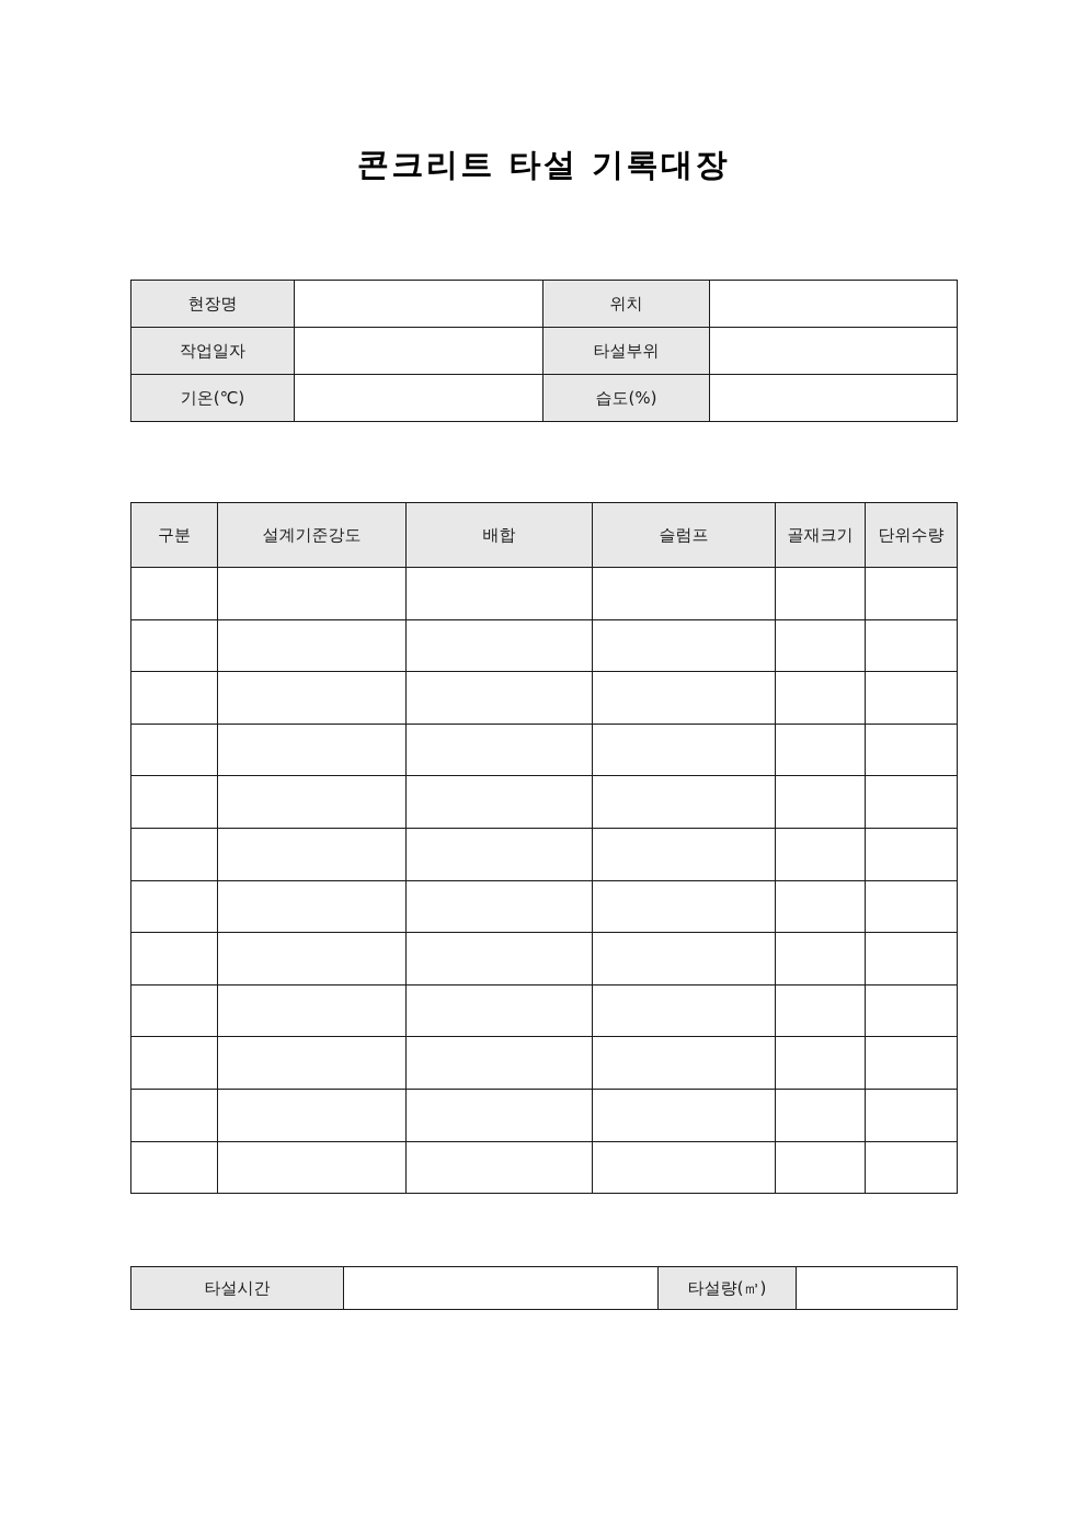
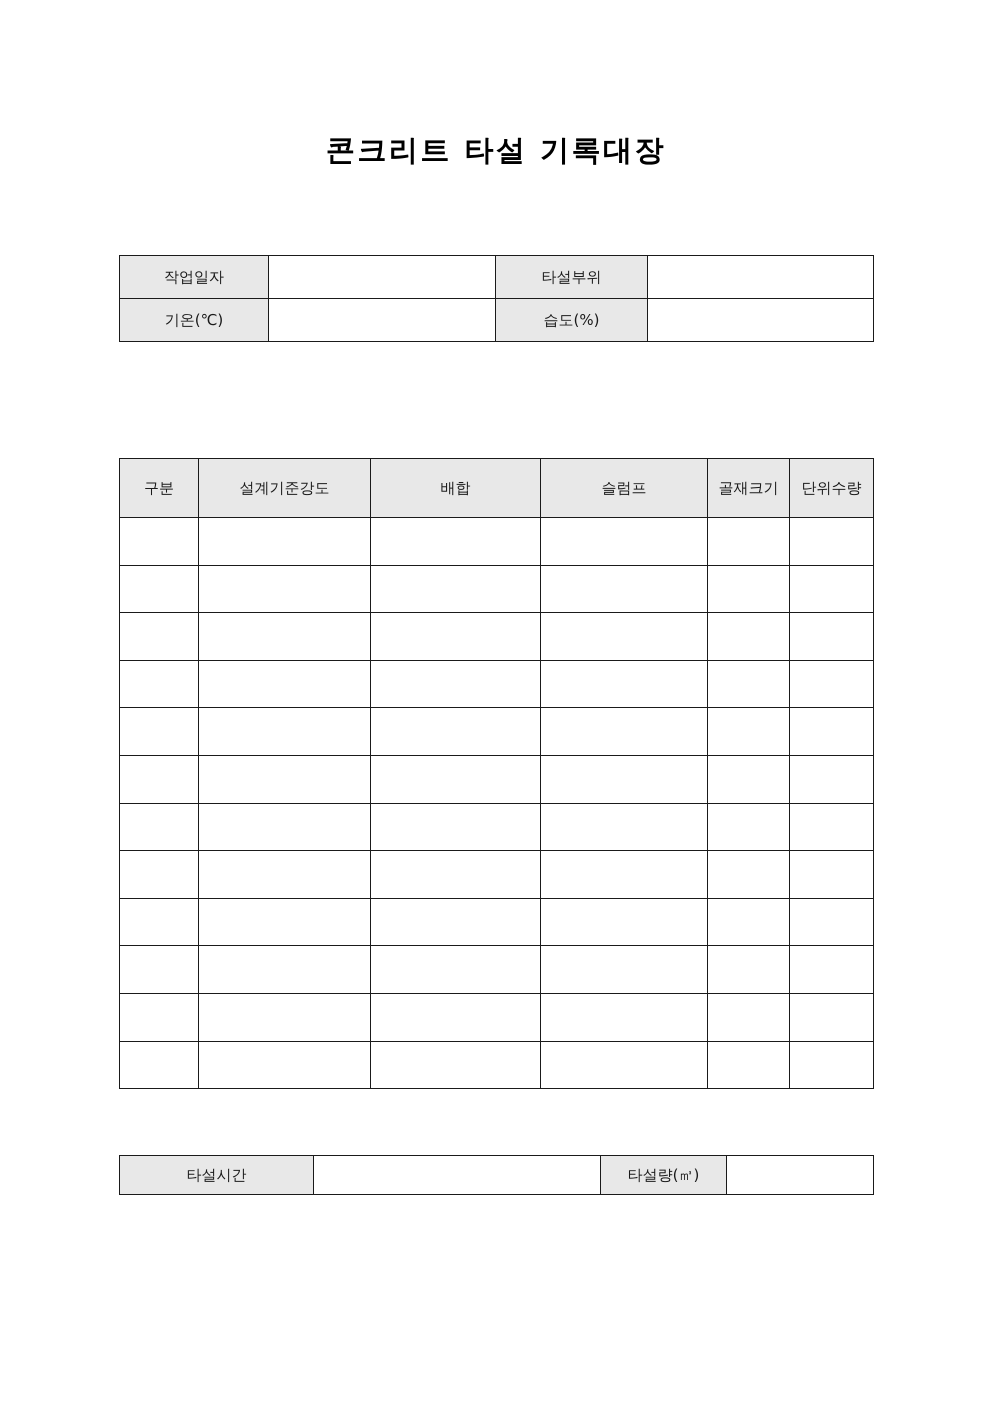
  콘크리트 타설 기록대장
- 현장명		위치
  작업일자		타설부위
  기온(℃)		습도(%)
  구분	설계기준강도	배합	슬럼프	골재크기	단위수량
  타설시간		타설량(㎥)
